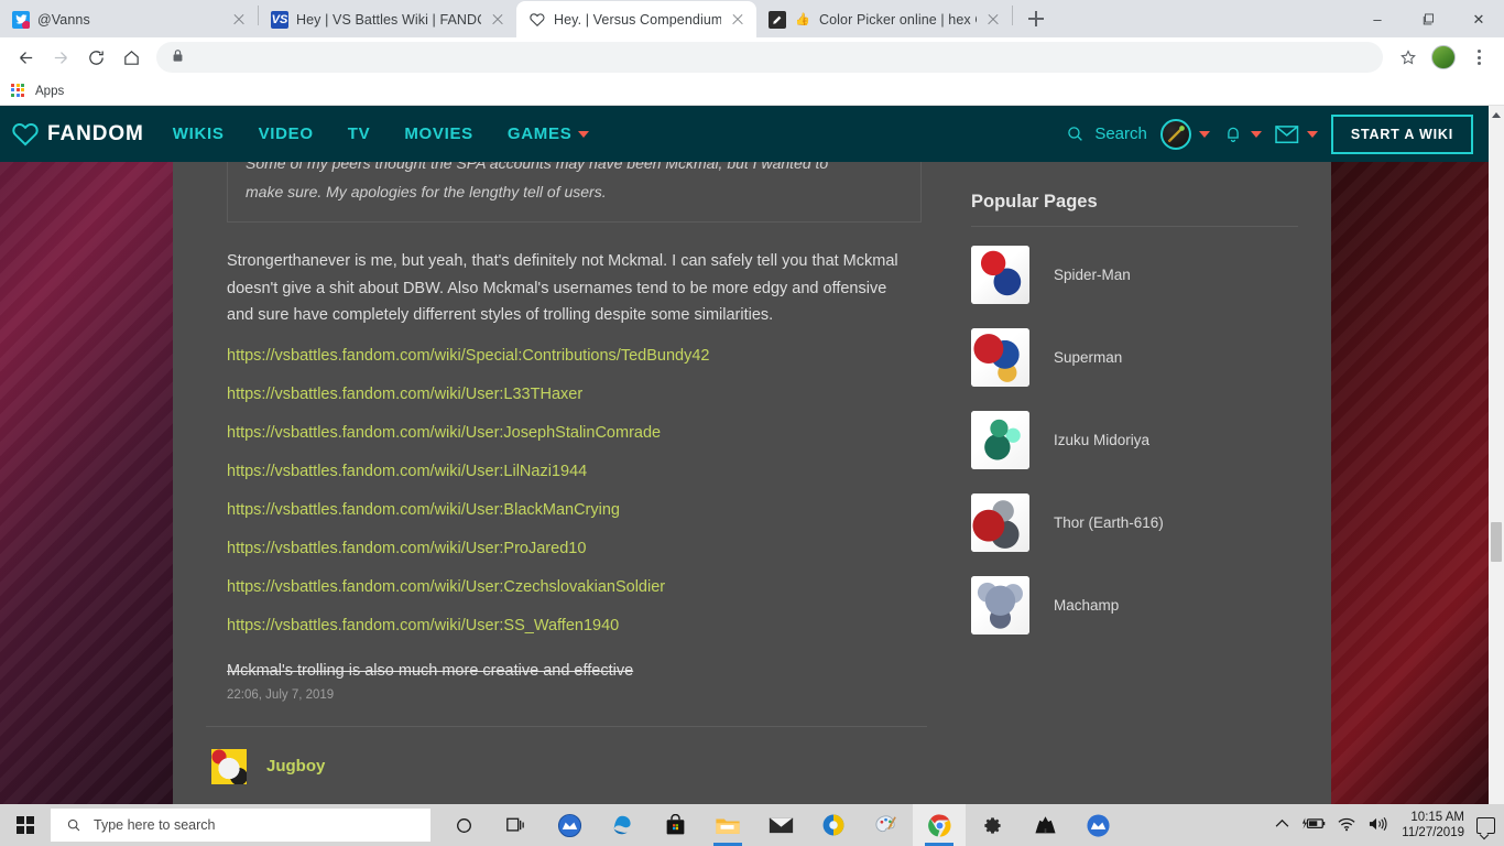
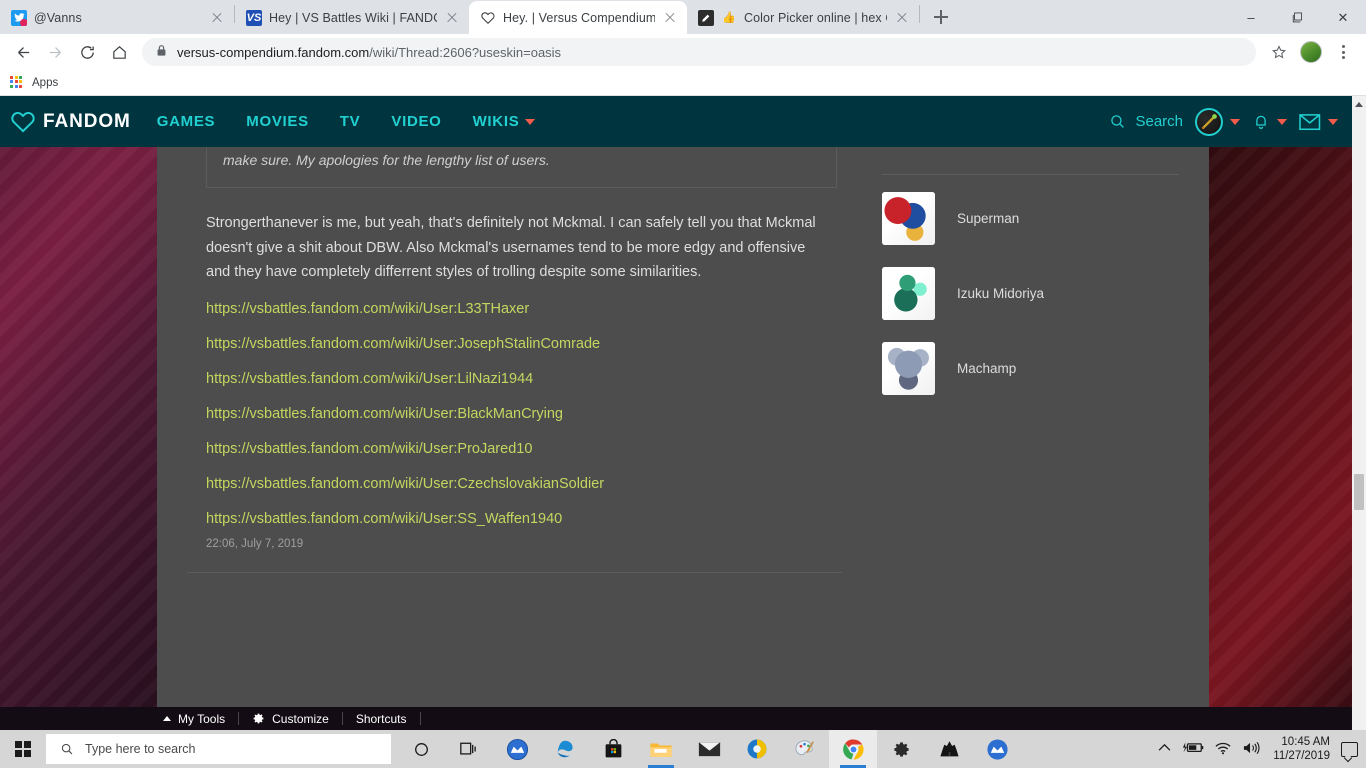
  @Vanns
  VS
  Hey | VS Battles Wiki | FAND
  Hey. | Versus Compendium
  👍
  Color Picker online | hex
  –
  ✕
+ versus-compendium.fandom.com/wiki/Thread:2606?useskin=oasis
  Apps
  FANDOM
- WIKIS
+ GAMES
- VIDEO
+ MOVIES
  TV
- MOVIES
+ VIDEO
- GAMES
+ WIKIS
  Search
- START A WIKI
- Some of my peers thought the SPA accounts may have been Mckmal, but I wanted to
- make sure. My apologies for the lengthy tell of users.
+ make sure. My apologies for the lengthy list of users.
- Strongerthanever is me, but yeah, that's definitely not Mckmal. I can safely tell you that Mckmal doesn't give a shit about DBW. Also Mckmal's usernames tend to be more edgy and offensive and sure have completely differrent styles of trolling despite some similarities.
+ Strongerthanever is me, but yeah, that's definitely not Mckmal. I can safely tell you that Mckmal doesn't give a shit about DBW. Also Mckmal's usernames tend to be more edgy and offensive and they have completely differrent styles of trolling despite some similarities.
- https://vsbattles.fandom.com/wiki/Special:Contributions/TedBundy42
  https://vsbattles.fandom.com/wiki/User:L33THaxer
  https://vsbattles.fandom.com/wiki/User:JosephStalinComrade
  https://vsbattles.fandom.com/wiki/User:LilNazi1944
  https://vsbattles.fandom.com/wiki/User:BlackManCrying
  https://vsbattles.fandom.com/wiki/User:ProJared10
  https://vsbattles.fandom.com/wiki/User:CzechslovakianSoldier
  https://vsbattles.fandom.com/wiki/User:SS_Waffen1940
- Mckmal's trolling is also much more creative and effective
  22:06, July 7, 2019
- Jugboy
- Popular Pages
- Spider-Man
  Superman
  Izuku Midoriya
- Thor (Earth-616)
  Machamp
+ My Tools
+ Customize
+ Shortcuts
  Type here to search
- 10:15 AM
+ 10:45 AM
  11/27/2019
